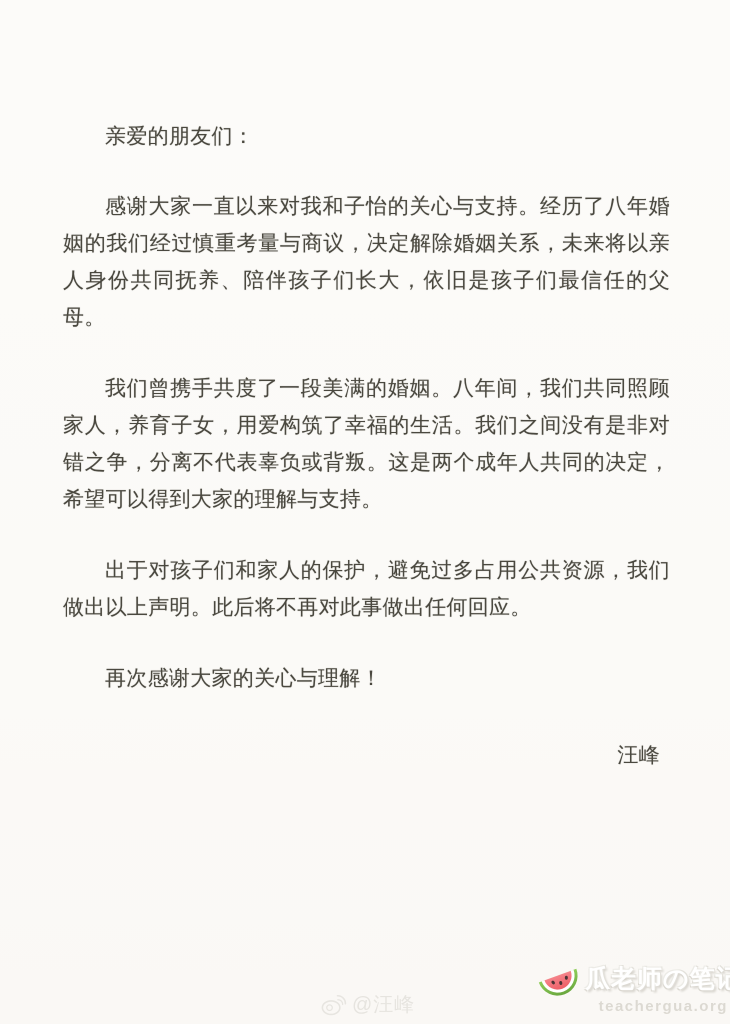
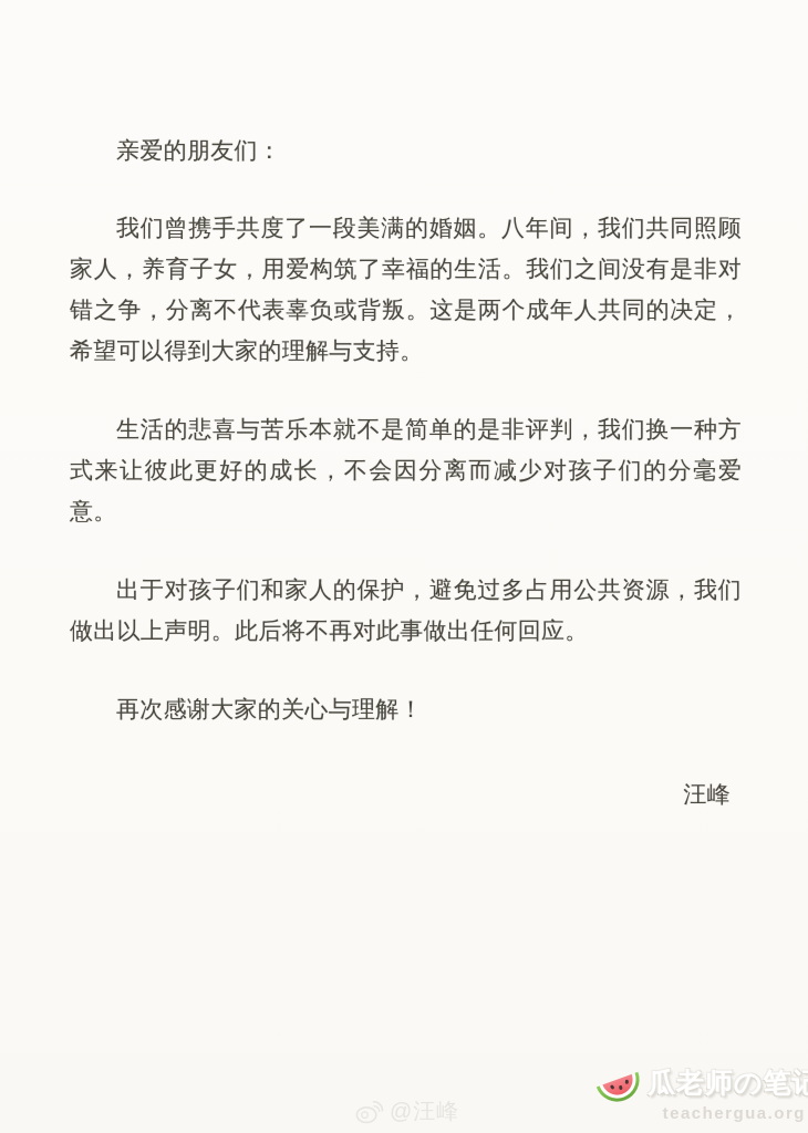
  亲爱的朋友们：
- 感谢大家一直以来对我和子怡的关心与支持。经历了八年婚姻的我们经过慎重考量与商议，决定解除婚姻关系，未来将以亲人身份共同抚养、陪伴孩子们长大，依旧是孩子们最信任的父母。
  我们曾携手共度了一段美满的婚姻。八年间，我们共同照顾家人，养育子女，用爱构筑了幸福的生活。我们之间没有是非对错之争，分离不代表辜负或背叛。这是两个成年人共同的决定，希望可以得到大家的理解与支持。
+ 生活的悲喜与苦乐本就不是简单的是非评判，我们换一种方式来让彼此更好的成长，不会因分离而减少对孩子们的分毫爱意。
  出于对孩子们和家人的保护，避免过多占用公共资源，我们做出以上声明。此后将不再对此事做出任何回应。
  再次感谢大家的关心与理解！
  汪峰
  瓜老师の笔记
  teachergua.org
